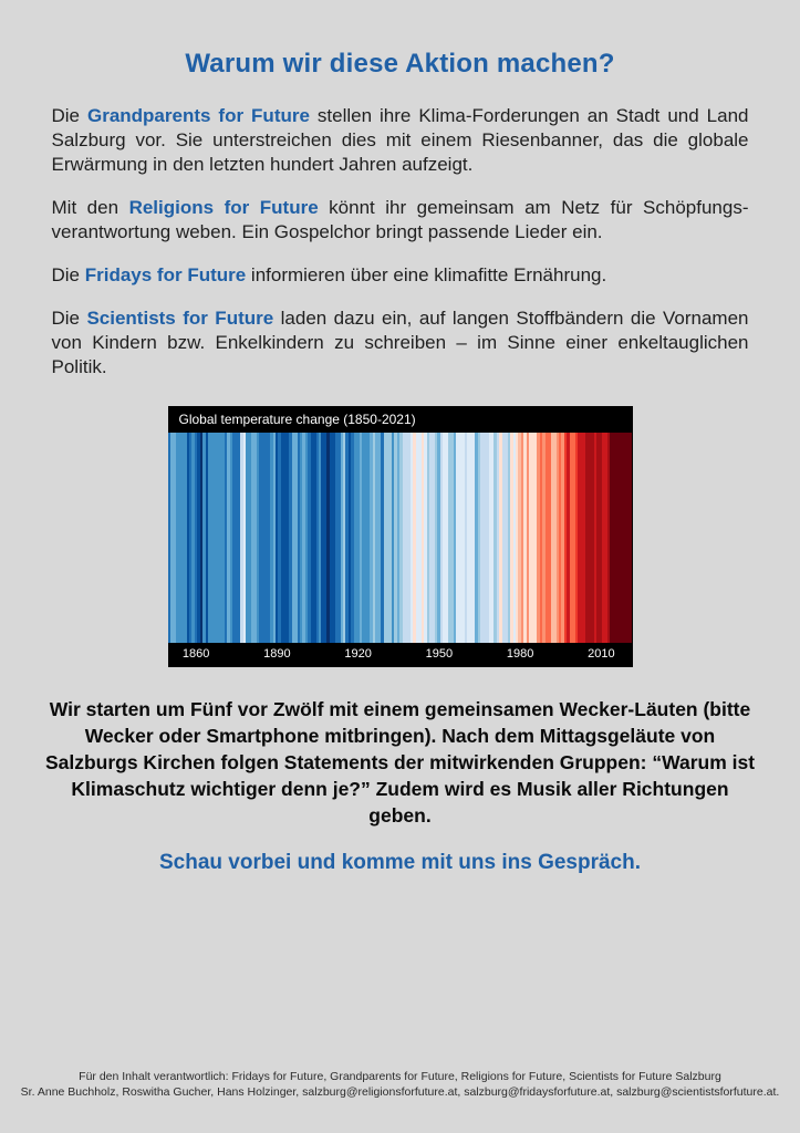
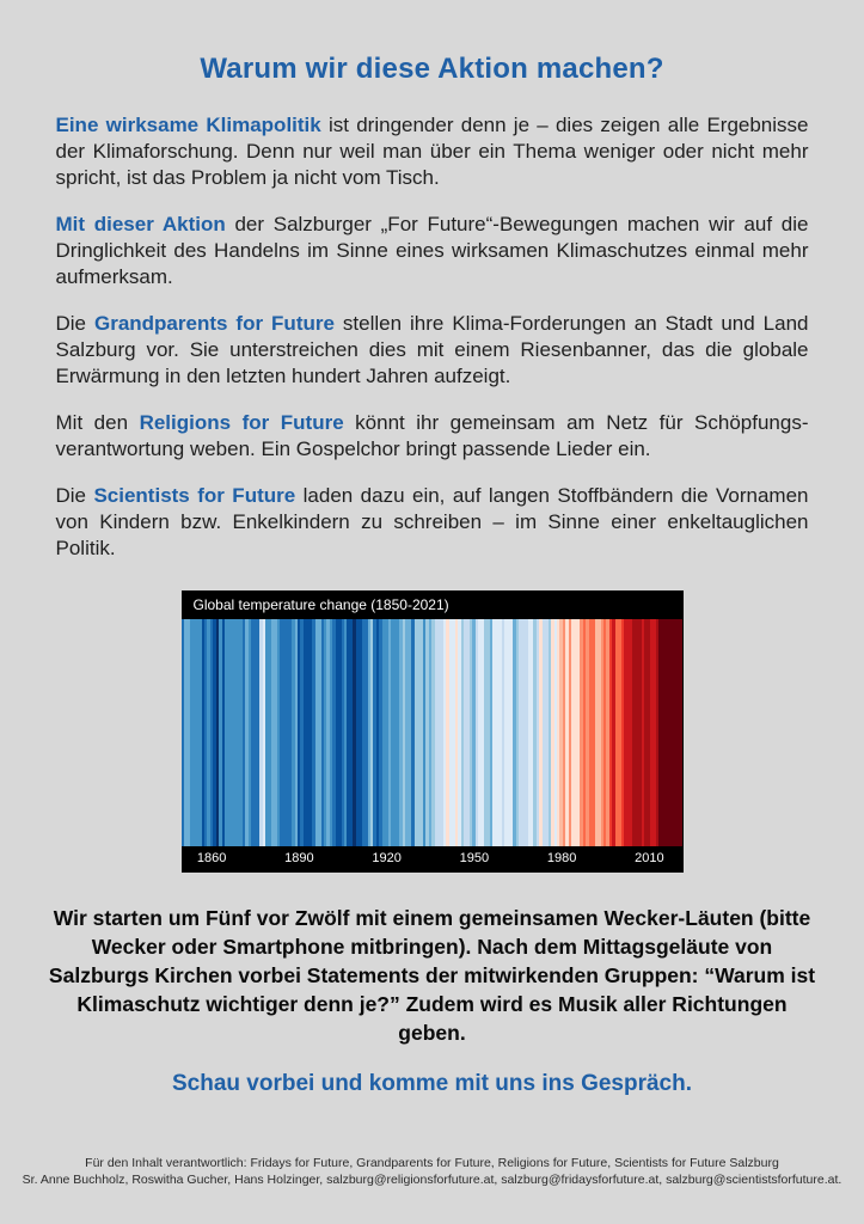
  Warum wir diese Aktion machen?
+ Eine wirksame Klimapolitik ist dringender denn je – dies zeigen alle Ergebnisse der Klimaforschung. Denn nur weil man über ein Thema weniger oder nicht mehr spricht, ist das Problem ja nicht vom Tisch.
+ Mit dieser Aktion der Salzburger „For Future“-Bewegungen machen wir auf die Dringlichkeit des Handelns im Sinne eines wirksamen Klimaschutzes einmal mehr aufmerksam.
  Die Grandparents for Future stellen ihre Klima-Forderungen an Stadt und Land Salzburg vor. Sie unterstreichen dies mit einem Riesenbanner, das die globale Erwärmung in den letzten hundert Jahren aufzeigt.
  Mit den Religions for Future könnt ihr gemeinsam am Netz für Schöpfungs-verantwortung weben. Ein Gospelchor bringt passende Lieder ein.
- Die Fridays for Future informieren über eine klimafitte Ernährung.
  Die Scientists for Future laden dazu ein, auf langen Stoffbändern die Vornamen von Kindern bzw. Enkelkindern zu schreiben – im Sinne einer enkeltauglichen Politik.
  Global temperature change (1850-2021)
  1860
  1890
  1920
  1950
  1980
  2010
- Wir starten um Fünf vor Zwölf mit einem gemeinsamen Wecker-Läuten (bitte Wecker oder Smartphone mitbringen). Nach dem Mittagsgeläute von Salzburgs Kirchen folgen Statements der mitwirkenden Gruppen: “Warum ist Klimaschutz wichtiger denn je?” Zudem wird es Musik aller Richtungen geben.
+ Wir starten um Fünf vor Zwölf mit einem gemeinsamen Wecker-Läuten (bitte Wecker oder Smartphone mitbringen). Nach dem Mittagsgeläute von Salzburgs Kirchen vorbei Statements der mitwirkenden Gruppen: “Warum ist Klimaschutz wichtiger denn je?” Zudem wird es Musik aller Richtungen geben.
  Schau vorbei und komme mit uns ins Gespräch.
  Für den Inhalt verantwortlich: Fridays for Future, Grandparents for Future, Religions for Future, Scientists for Future Salzburg
  Sr. Anne Buchholz, Roswitha Gucher, Hans Holzinger, salzburg@religionsforfuture.at, salzburg@fridaysforfuture.at, salzburg@scientistsforfuture.at.
